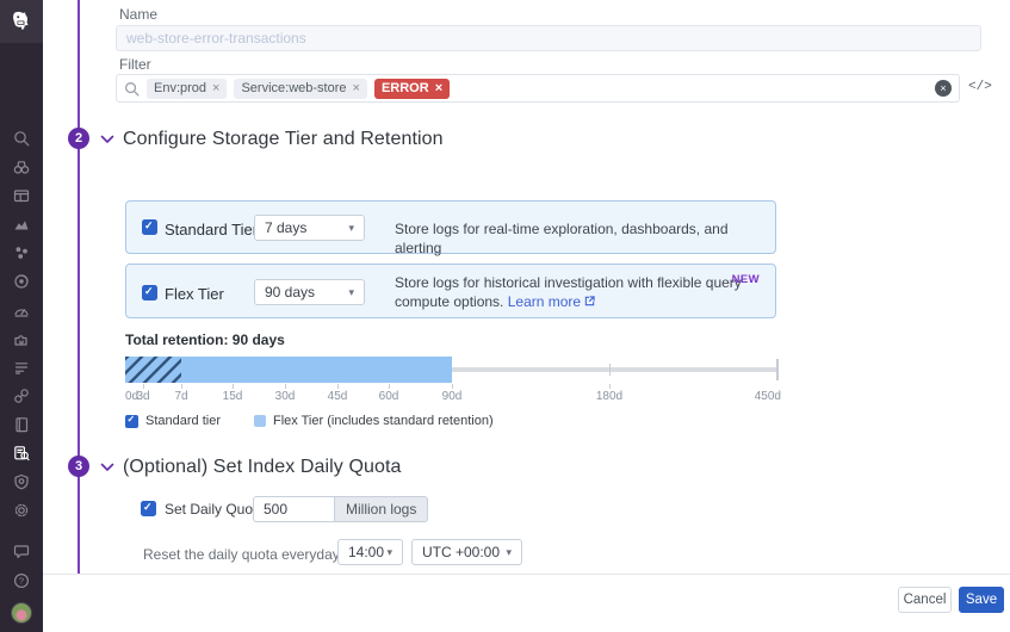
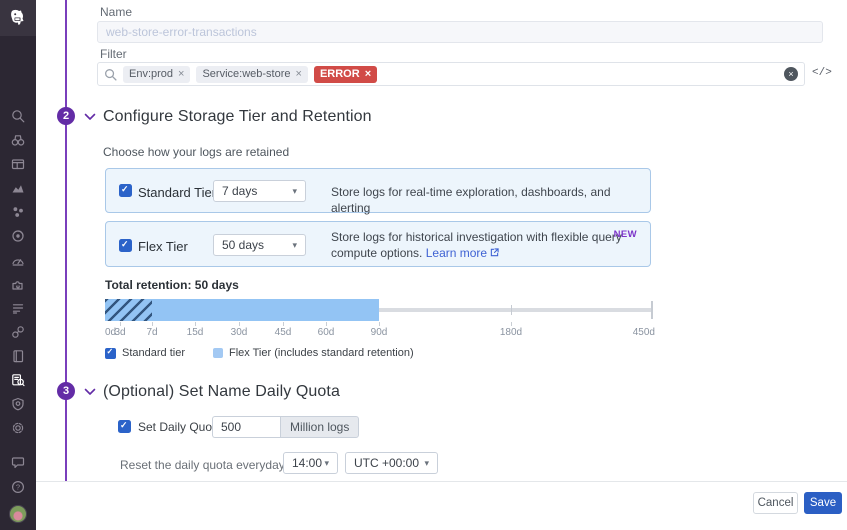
  ?
  Name
  web-store-error-transactions
  Filter
  Env:prod
  ×
  Service:web-store
  ×
  ERROR
  ×
  ×
  </>
  2
  Configure Storage Tier and Retention
+ Choose how your logs are retained
  Standard Tie
  7 days
  ▾
  Store logs for real-time exploration, dashboards, and alerting
  Flex Tier
- 90 days
+ 50 days
  ▾
  Store logs for historical investigation with flexible query compute options. Learn more
  NEW
- Total retention: 90 days
+ Total retention: 50 days
  0d
  3d
  7d
  15d
  30d
  45d
  60d
  90d
  180d
  450d
  Standard tier
  Flex Tier (includes standard retention)
  3
- (Optional) Set Index Daily Quota
+ (Optional) Set Name Daily Quota
  Set Daily Quo
  500
  Million logs
  Reset the daily quota everyday
  14:00
  ▾
  UTC +00:00
  ▾
  Cancel
  Save
